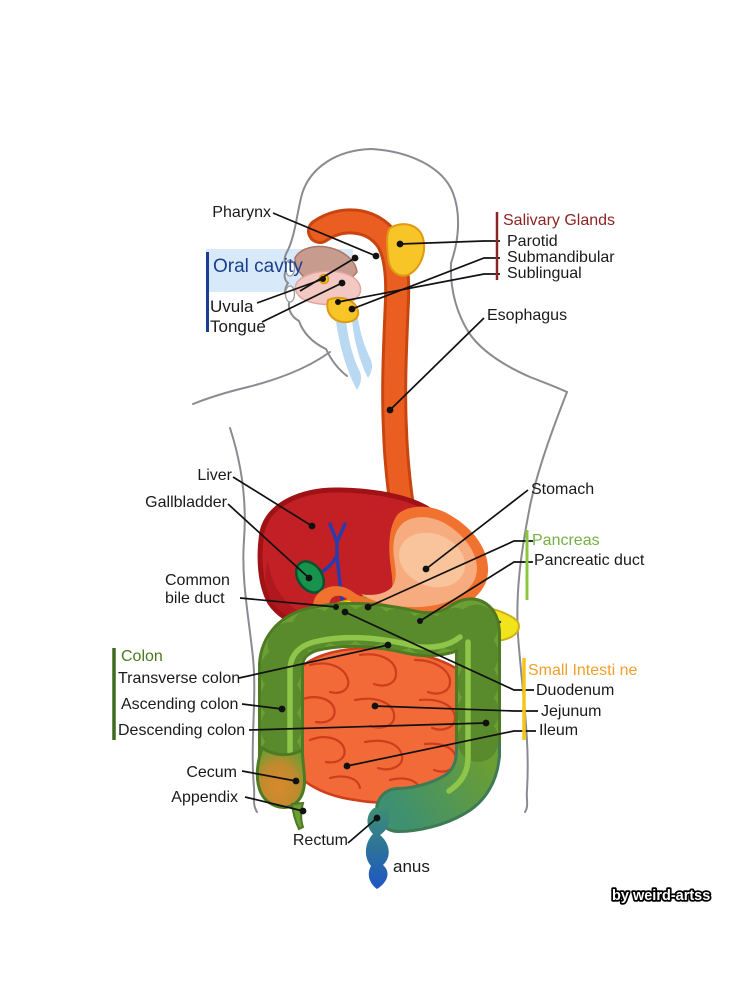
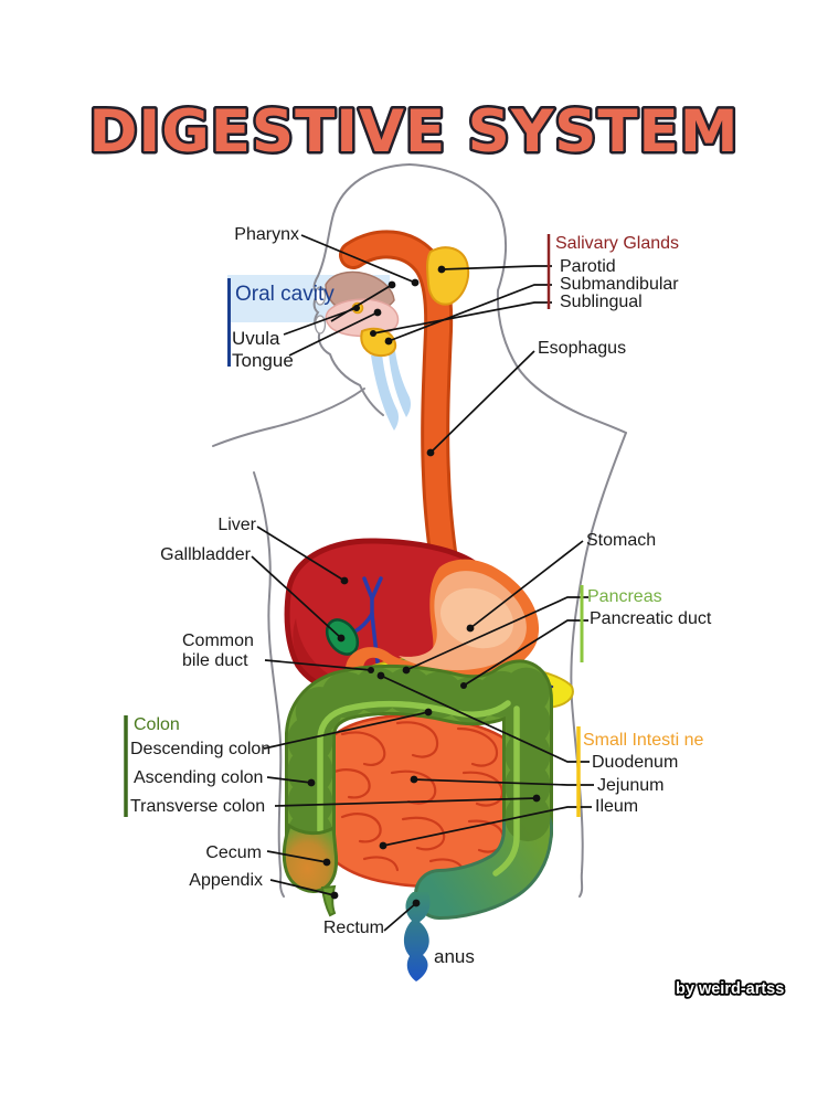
+ DIGESTIVE SYSTEM
  by weird-artss
  Pharynx
  Salivary Glands
  Parotid
  Submandibular
  Sublingual
  Oral cavity
  Uvula
  Tongue
  Esophagus
  Liver
  Gallbladder
  Common bile duct
  Stomach
  Pancreas
  Pancreatic duct
  Colon
- Transverse colon
+ Descending colon
  Ascending colon
- Descending colon
+ Transverse colon
  Small Intesti ne
  Duodenum
  Jejunum
  Ileum
  Cecum
  Appendix
  Rectum
  anus
